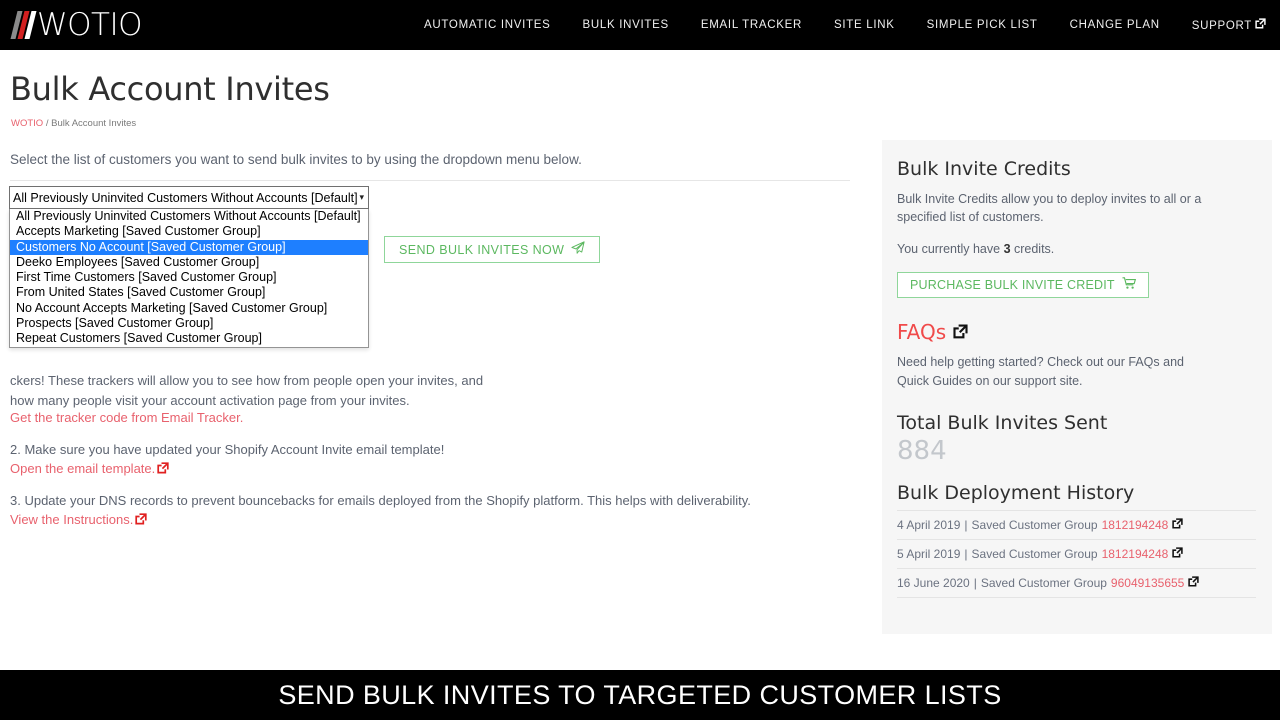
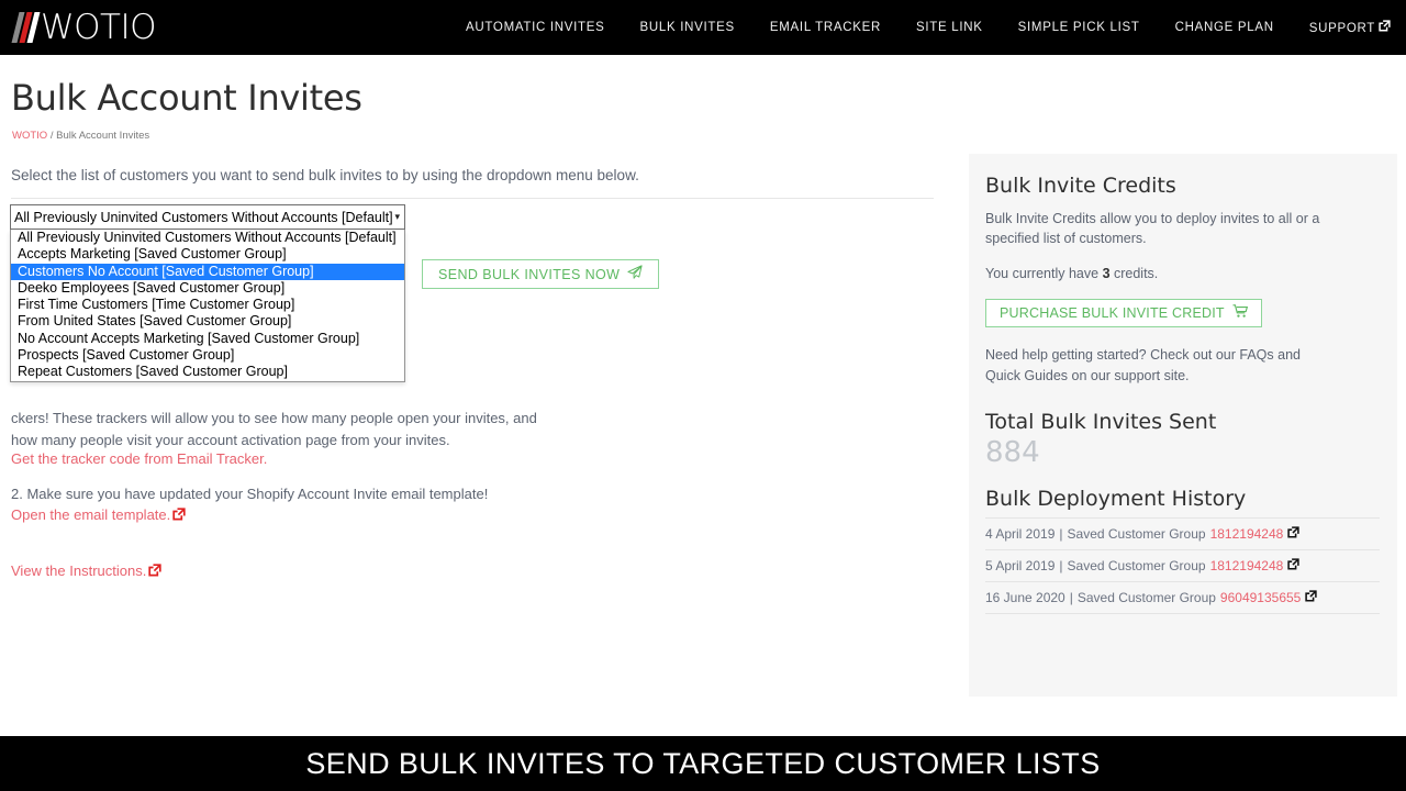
  WOTIO
  AUTOMATIC INVITES
  BULK INVITES
  EMAIL TRACKER
  SITE LINK
  SIMPLE PICK LIST
  CHANGE PLAN
  SUPPORT
  Bulk Account Invites
  WOTIO / Bulk Account Invites
  Select the list of customers you want to send bulk invites to by using the dropdown menu below.
- ckers! These trackers will allow you to see how from people open your invites, and
+ ckers! These trackers will allow you to see how many people open your invites, and
  how many people visit your account activation page from your invites.
  Get the tracker code from Email Tracker.
  2. Make sure you have updated your Shopify Account Invite email template!
  Open the email template.
- 3. Update your DNS records to prevent bouncebacks for emails deployed from the Shopify platform. This helps with deliverability.
  View the Instructions.
  SEND BULK INVITES NOW
  All Previously Uninvited Customers Without Accounts [Default]
  ▾
  All Previously Uninvited Customers Without Accounts [Default]
  Accepts Marketing [Saved Customer Group]
  Customers No Account [Saved Customer Group]
  Deeko Employees [Saved Customer Group]
- First Time Customers [Saved Customer Group]
+ First Time Customers [Time Customer Group]
  From United States [Saved Customer Group]
  No Account Accepts Marketing [Saved Customer Group]
  Prospects [Saved Customer Group]
  Repeat Customers [Saved Customer Group]
  Bulk Invite Credits
  Bulk Invite Credits allow you to deploy invites to all or a specified list of customers.
  You currently have 3 credits.
  PURCHASE BULK INVITE CREDIT
- FAQs
  Need help getting started? Check out our FAQs and Quick Guides on our support site.
  Total Bulk Invites Sent
  884
  Bulk Deployment History
  4 April 2019
  |
  Saved Customer Group
  1812194248
  5 April 2019
  |
  Saved Customer Group
  1812194248
  16 June 2020
  |
  Saved Customer Group
  96049135655
  SEND BULK INVITES TO TARGETED CUSTOMER LISTS
